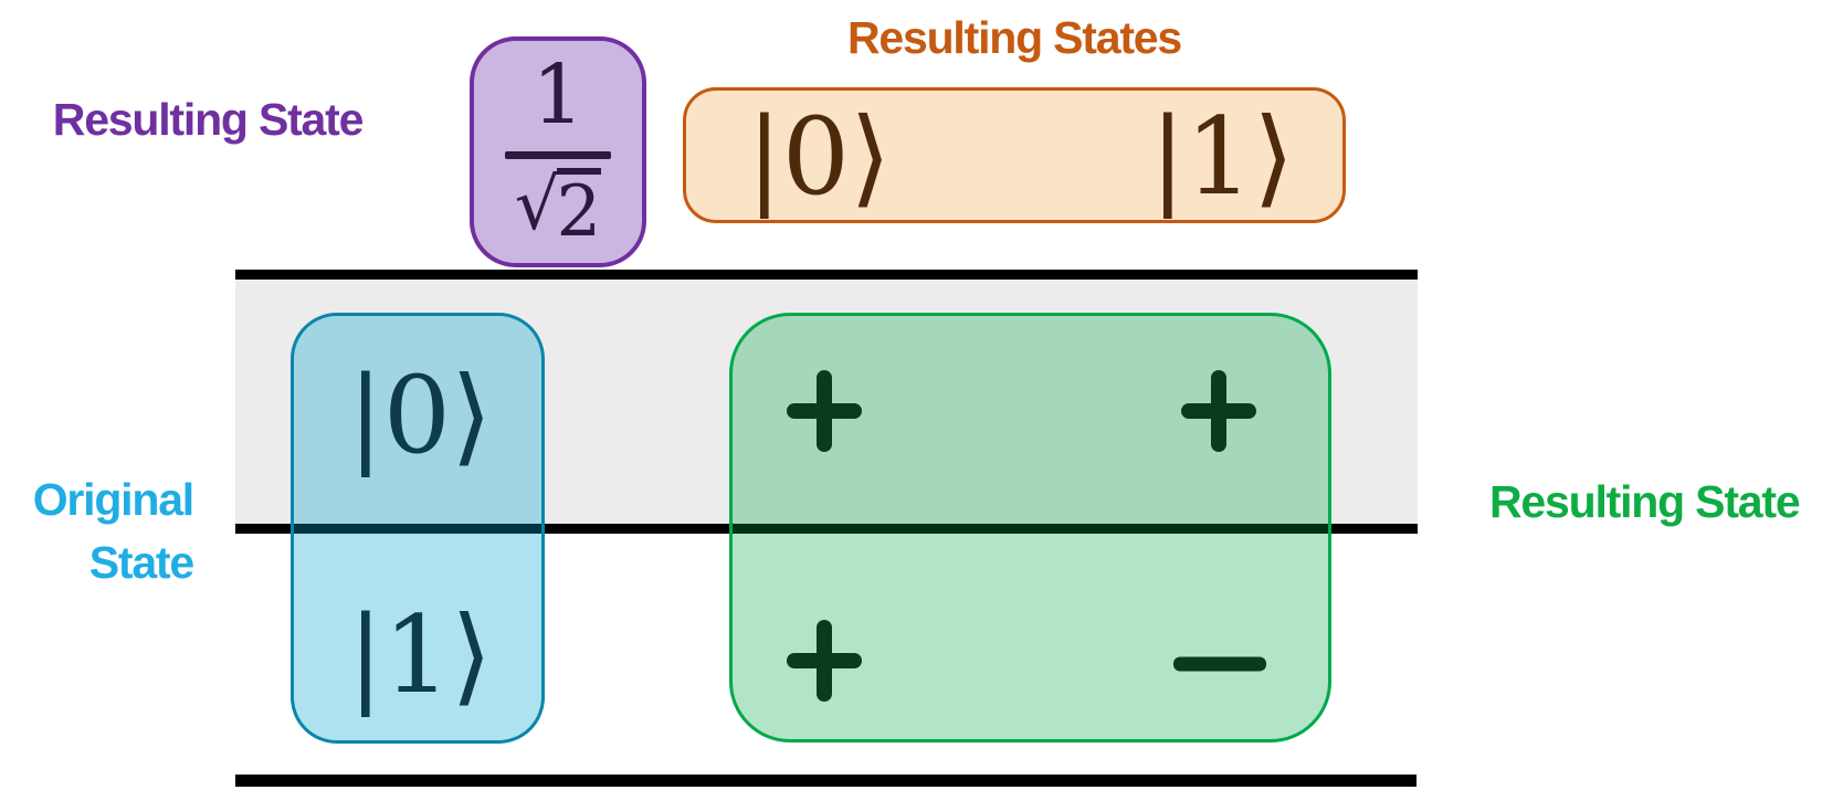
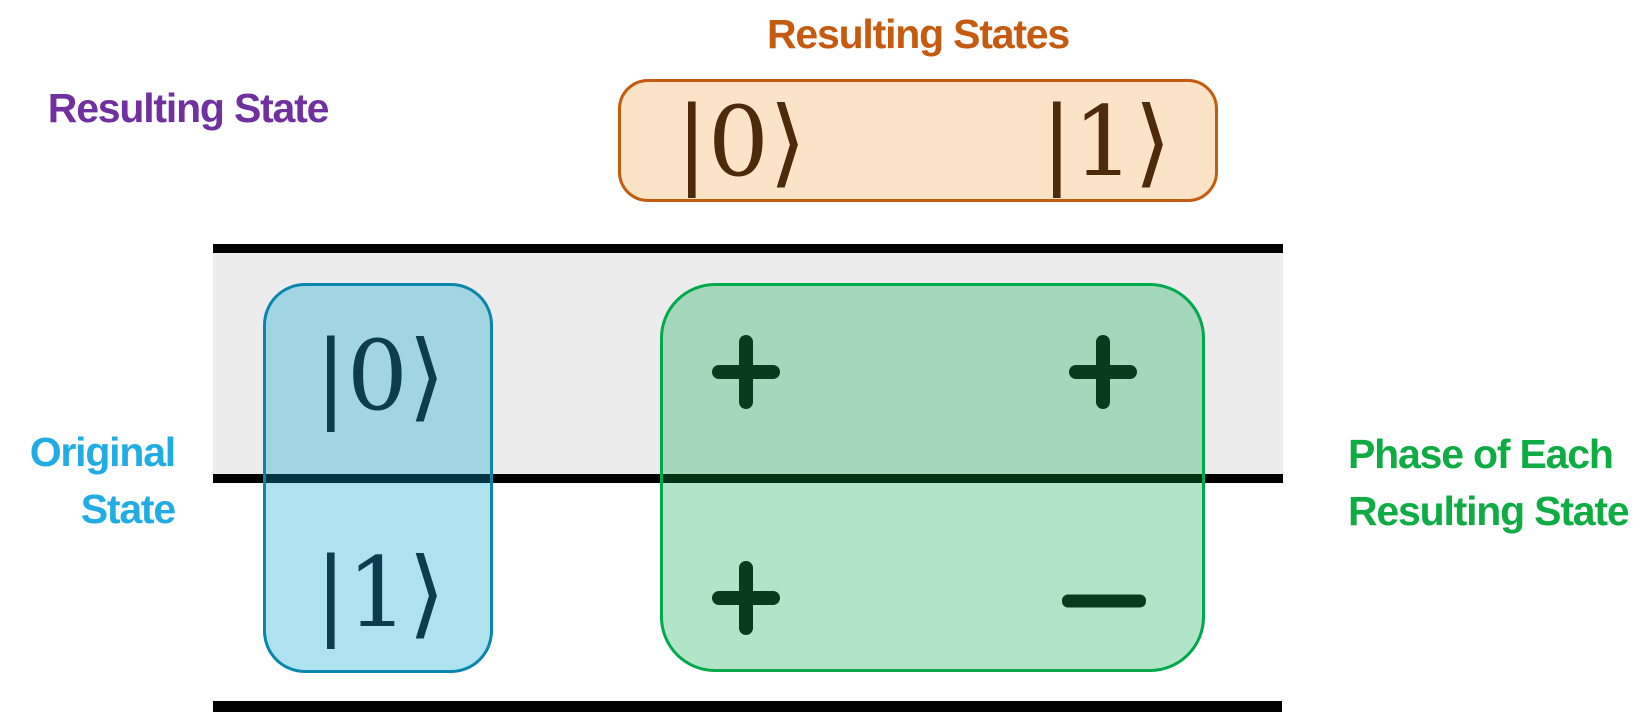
  Resulting State
- 1
- √
- 2
  Resulting States
  |0⟩
  |1⟩
  Original
  State
  |0⟩
  |1⟩
+ Phase of Each
  Resulting State
